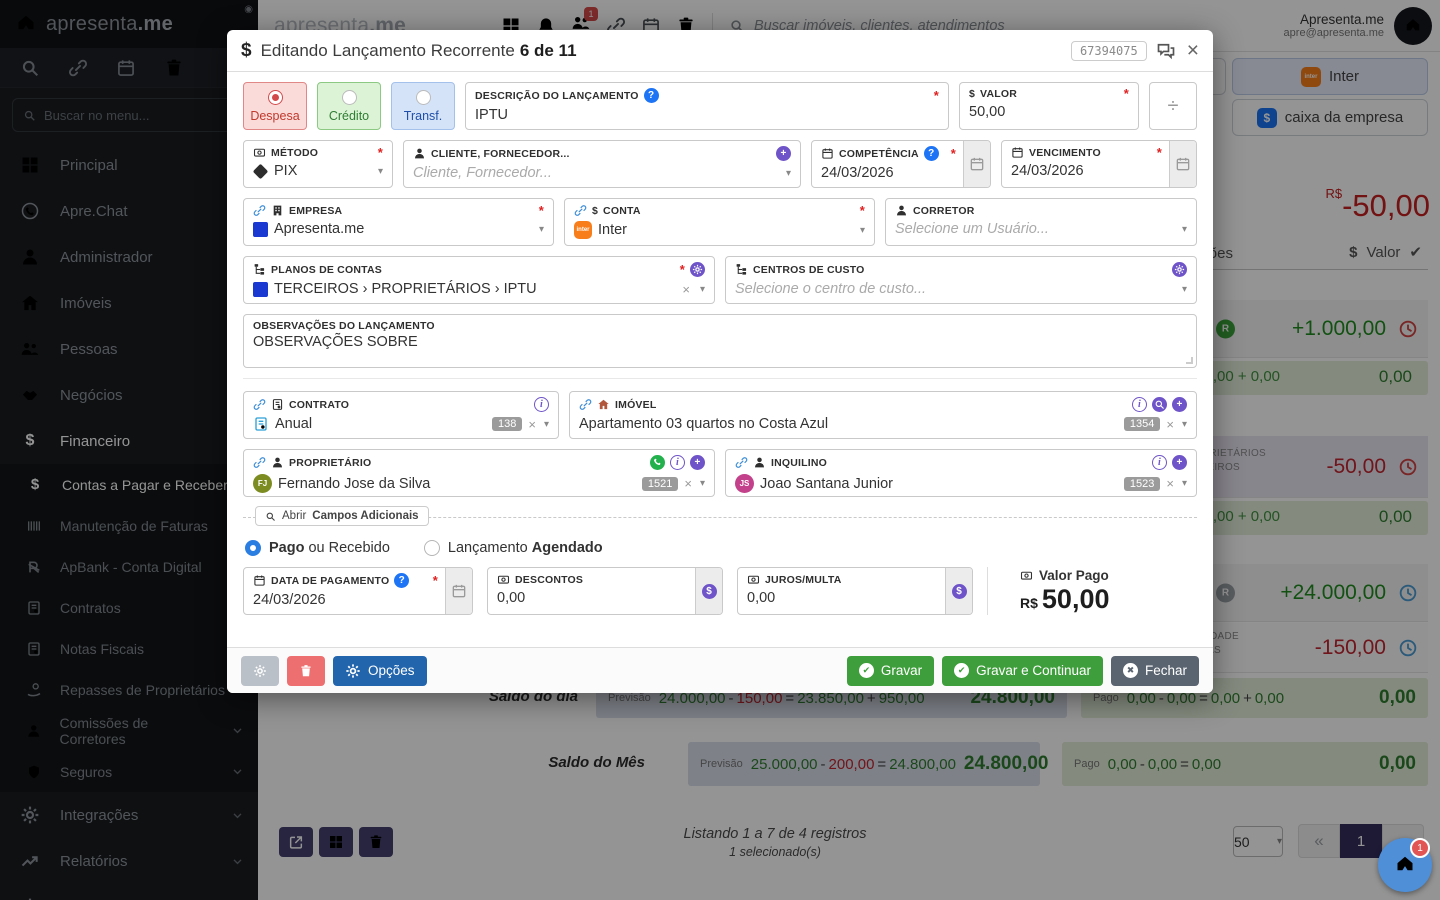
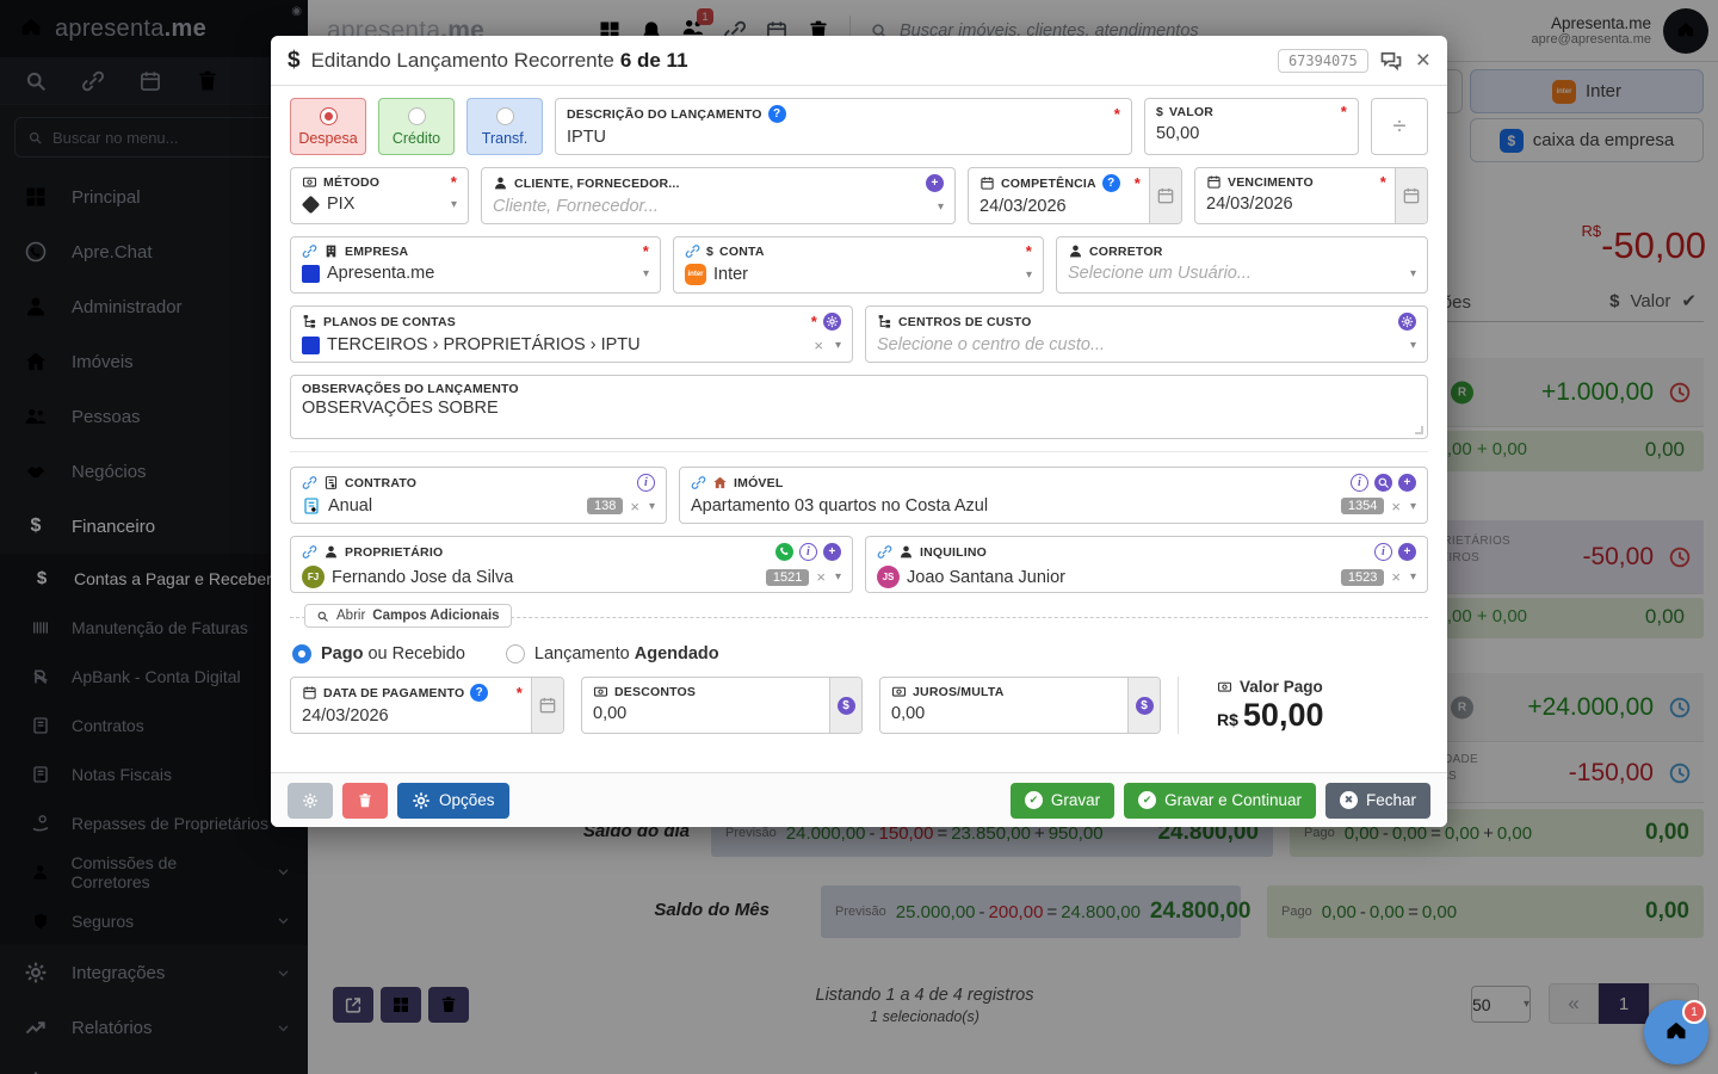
  apresenta.me
  ◉
  Buscar no menu...
  Principal
  Apre.Chat
  Administrador
  Imóveis
  Pessoas
  Negócios
  $
  Financeiro
  $
  Contas a Pagar e Receber
  Manutenção de Faturas
  ApBank - Conta Digital
  Contratos
  Notas Fiscais
  Repasses de Proprietários
  Comissões de Corretores
  Seguros
  Integrações
  Relatórios
  apresenta.me
  1
  Buscar imóveis, clientes, atendimentos
  Apresenta.me
  apre@apresenta.me
  Inter
  $
  caixa da empresa
  R$-50,00
  $
  Valor
  ✔
  R
  +1.000,00
  ,00 + 0,00
  0,00
  -50,00
  ,00 + 0,00
  0,00
  R
  +24.000,00
  -150,00
  Saldo do dia
  Previsão
  24.000,00 - 150,00 = 23.850,00 + 950,00
  24.800,00
  Pago
  0,00 - 0,00 = 0,00 + 0,00
  0,00
  Saldo do Mês
  Previsão
  25.000,00 - 200,00 = 24.800,00
  24.800,00
  Pago
  0,00 - 0,00 = 0,00
  0,00
- Listando 1 a 7 de 4 registros
+ Listando 1 a 4 de 4 registros
  1 selecionado(s)
  50
  ▾
  «
  1
  1
  $
  Editando Lançamento Recorrente 6 de 11
  67394075
  ×
  Despesa
  Crédito
  Transf.
  DESCRIÇÃO DO LANÇAMENTO
  ?
  *
  IPTU
  $
  VALOR
  *
  50,00
  ÷
  MÉTODO
  *
  PIX
  ▾
  CLIENTE, FORNECEDOR...
  +
  Cliente, Fornecedor...
  ▾
  COMPETÊNCIA
  ?
  *
  24/03/2026
  VENCIMENTO
  *
  24/03/2026
  EMPRESA
  *
  Apresenta.me
  ▾
  $
  CONTA
  *
  Inter
  ▾
  CORRETOR
  Selecione um Usuário...
  ▾
  PLANOS DE CONTAS
  *
  TERCEIROS › PROPRIETÁRIOS › IPTU
  ×
  ▾
  CENTROS DE CUSTO
  Selecione o centro de custo...
  ▾
  OBSERVAÇÕES DO LANÇAMENTO
  OBSERVAÇÕES SOBRE
  CONTRATO
  i
  Anual
  138
  ×
  ▾
  IMÓVEL
  i
  +
  Apartamento 03 quartos no Costa Azul
  1354
  ×
  ▾
  PROPRIETÁRIO
  i
  +
  FJ
  Fernando Jose da Silva
  1521
  ×
  ▾
  INQUILINO
  i
  +
  JS
  Joao Santana Junior
  1523
  ×
  ▾
  Abrir
  Campos Adicionais
  Pago ou Recebido
  Lançamento Agendado
  DATA DE PAGAMENTO
  ?
  *
  24/03/2026
  DESCONTOS
  0,00
  $
  JUROS/MULTA
  0,00
  $
  Valor Pago
  R$ 50,00
  Opções
  ✔
  Gravar
  ✔
  Gravar e Continuar
  ✖
  Fechar
